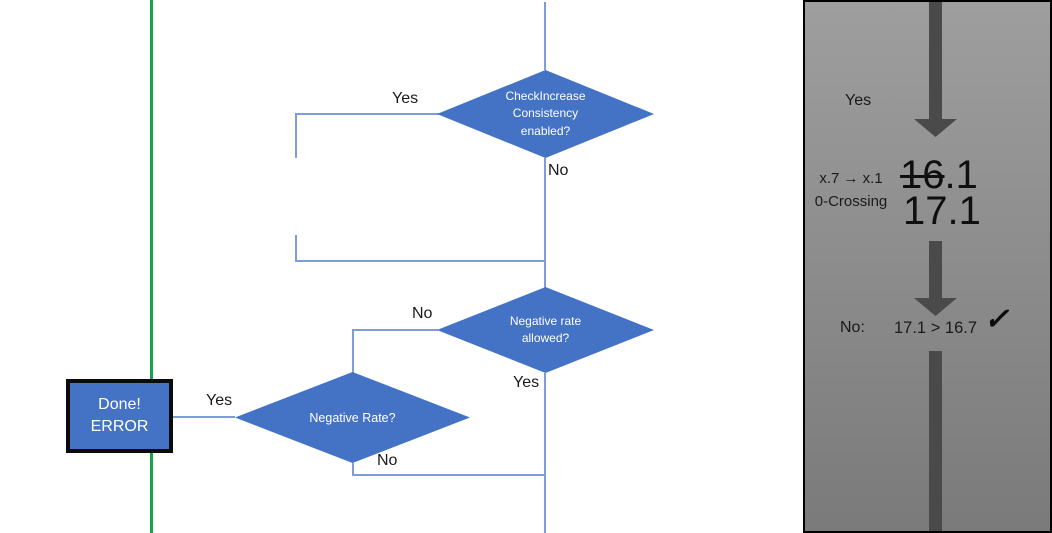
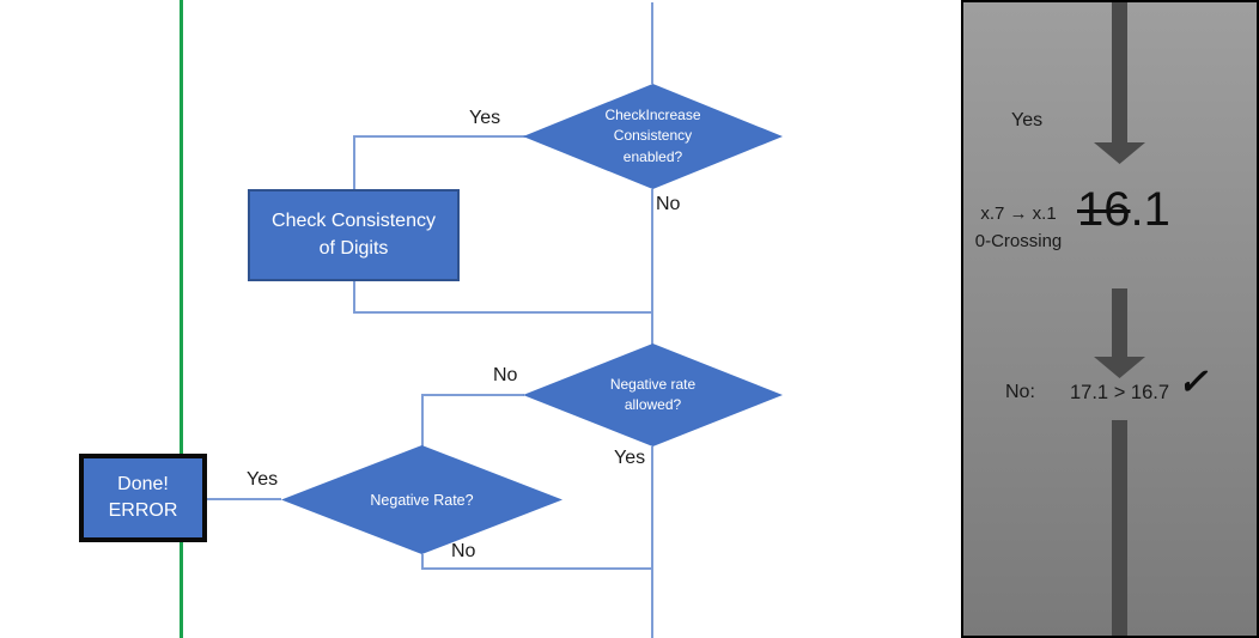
  CheckIncrease
  Consistency
  enabled?
+ Check Consistency
+ of Digits
  Negative rate
  allowed?
  Negative Rate?
  Done!
  ERROR
  Yes
  No
  No
  Yes
  Yes
  No
  Yes
  x.7 → x.1
  0-Crossing
  16.1
- 17.1
  No:
  17.1 > 16.7
  ✓
